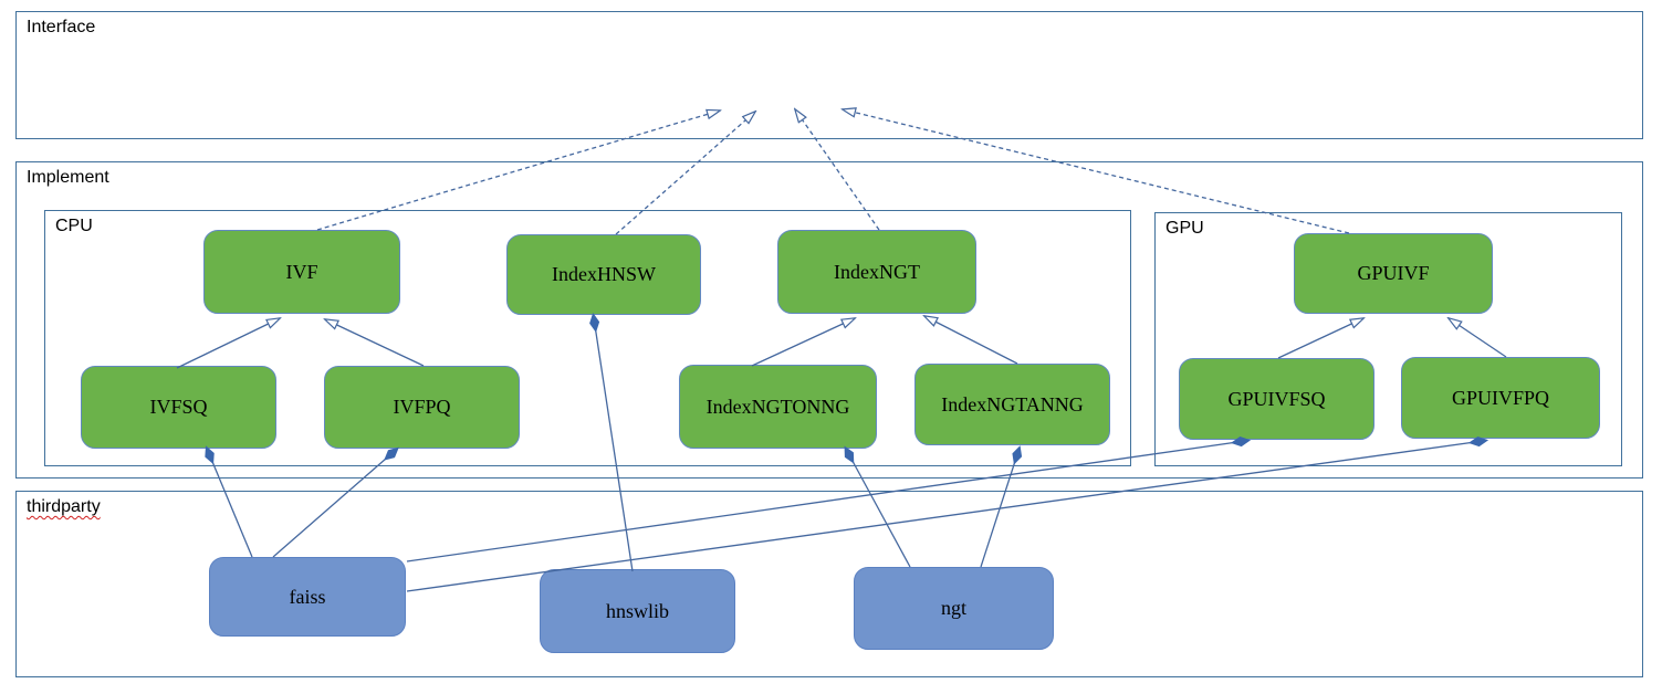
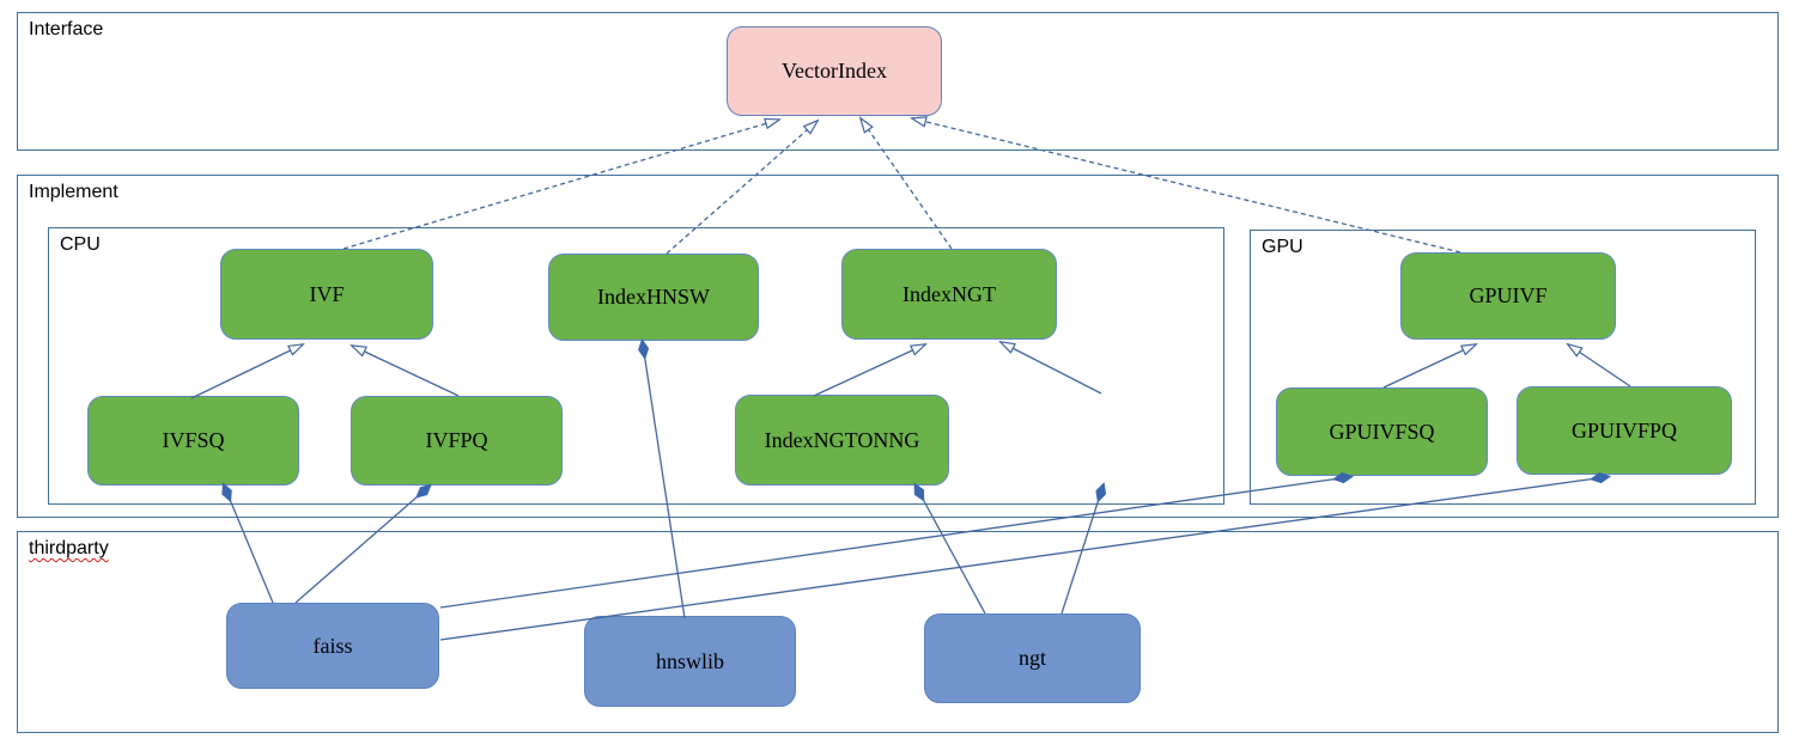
  Interface
  Implement
  CPU
  GPU
  thirdparty
+ VectorIndex
  IVF
  IndexHNSW
  IndexNGT
  IVFSQ
  IVFPQ
  IndexNGTONNG
- IndexNGTANNG
  GPUIVF
  GPUIVFSQ
  GPUIVFPQ
  faiss
  hnswlib
  ngt
